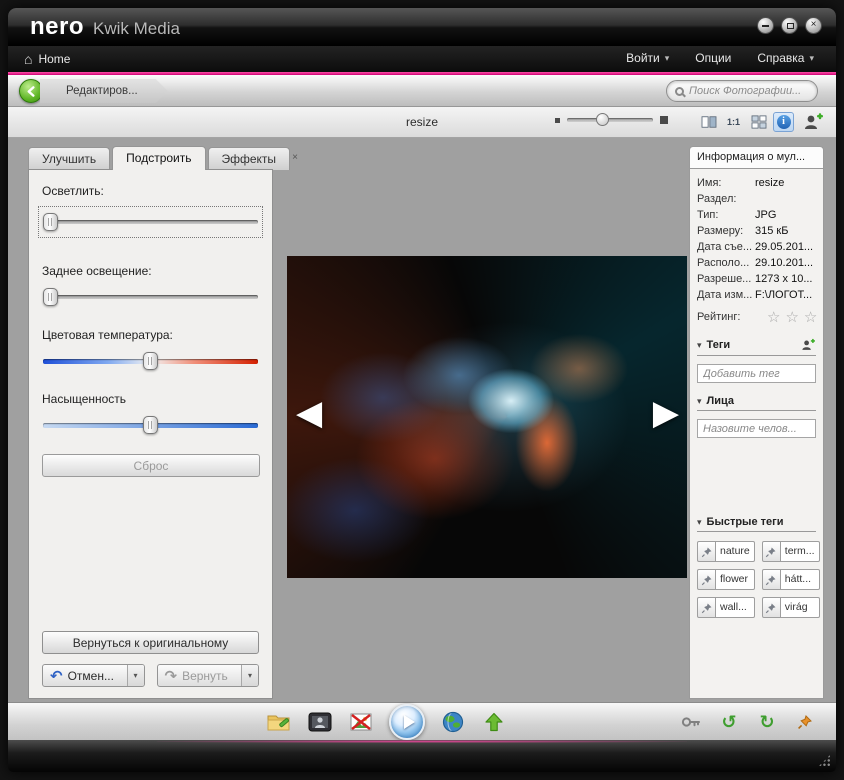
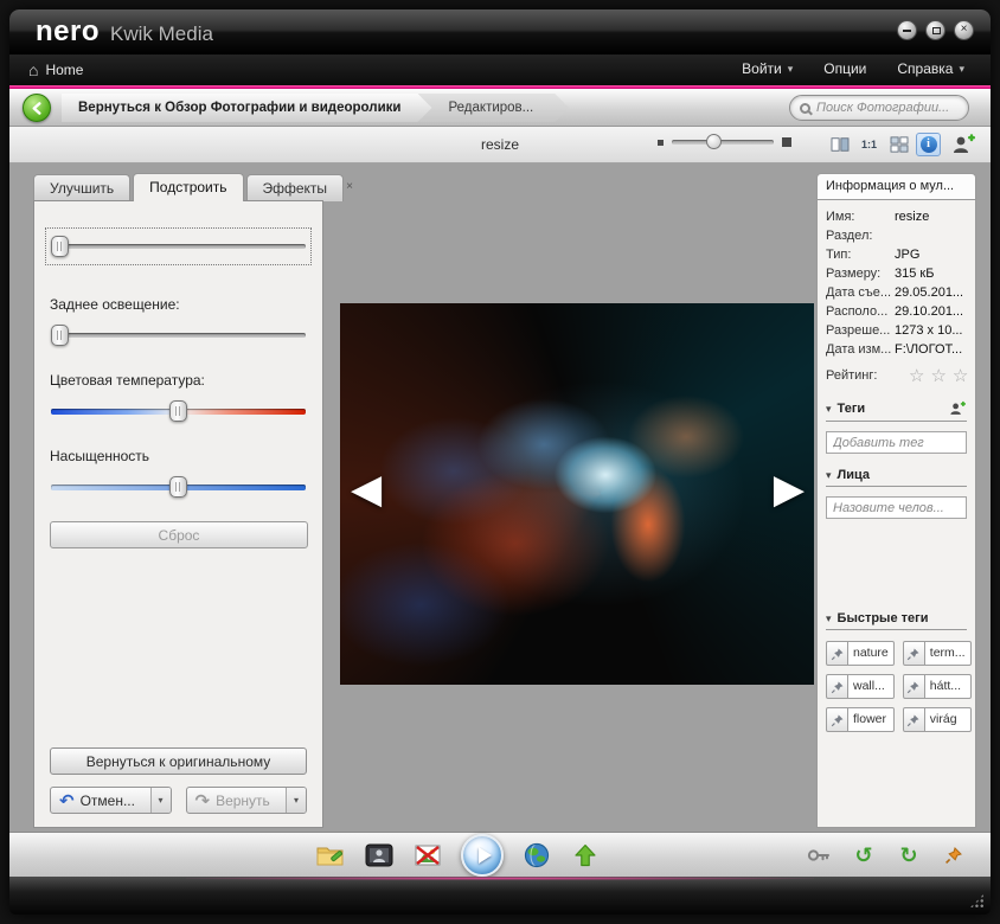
  nero
  Kwik Media
  ×
  ⌂
  Home
  Войти
  ▾
  Опции
  Справка
  ▾
+ Вернуться к Обзор Фотографии и видеоролики
  Редактиров...
  Поиск Фотографии...
  resize
  1:1
  i
  Улучшить
  Подстроить
  Эффекты
  ×
- Осветлить:
  Заднее освещение:
  Цветовая температура:
  Насыщенность
  Сброс
  Вернуться к оригинальному
  ↶
  Отмен...
  ▾
  ↷
  Вернуть
  ▾
  ◀
  ▶
  Информация о мул...
  Имя:
  resize
  Раздел:
  Тип:
  JPG
  Размеру:
  315 кБ
  Дата съе...
  29.05.201...
  Располо...
  29.10.201...
  Разреше...
  1273 x 10...
  Дата изм...
  F:\ЛОГОТ...
  Рейтинг:
  ☆☆☆
  ▾
  Теги
  Добавить тег
  ▾
  Лица
  Назовите челов...
  ▾
  Быстрые теги
  nature
  term...
- flower
+ wall...
  hátt...
- wall...
+ flower
  virág
  ↺
  ↻
